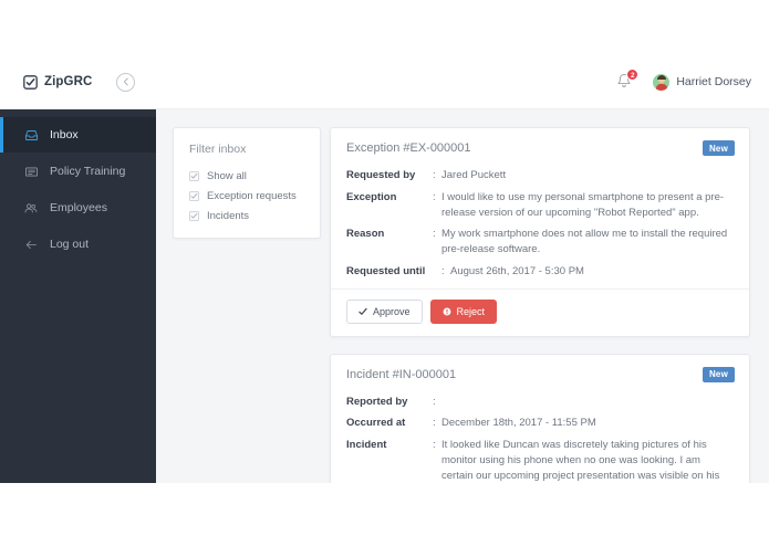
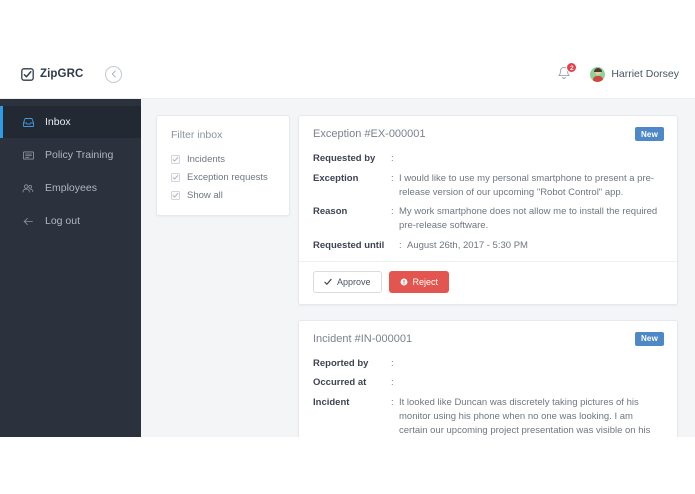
  ZipGRC
  Harriet Dorsey
  Inbox
  Policy Training
  Employees
  Log out
  Filter inbox
- Show all
+ Incidents
  Exception requests
- Incidents
+ Show all
  Exception #EX-000001
  New
  Requested by
  :
- Jared Puckett
  Exception
  :
- I would like to use my personal smartphone to present a pre-release version of our upcoming "Robot Reported" app.
+ I would like to use my personal smartphone to present a pre-release version of our upcoming "Robot Control" app.
  Reason
  :
  My work smartphone does not allow me to install the required pre-release software.
  Requested until
  :
  August 26th, 2017 - 5:30 PM
  Approve
  Reject
  Incident #IN-000001
  New
  Reported by
  :
  Occurred at
  :
- December 18th, 2017 - 11:55 PM
  Incident
  :
